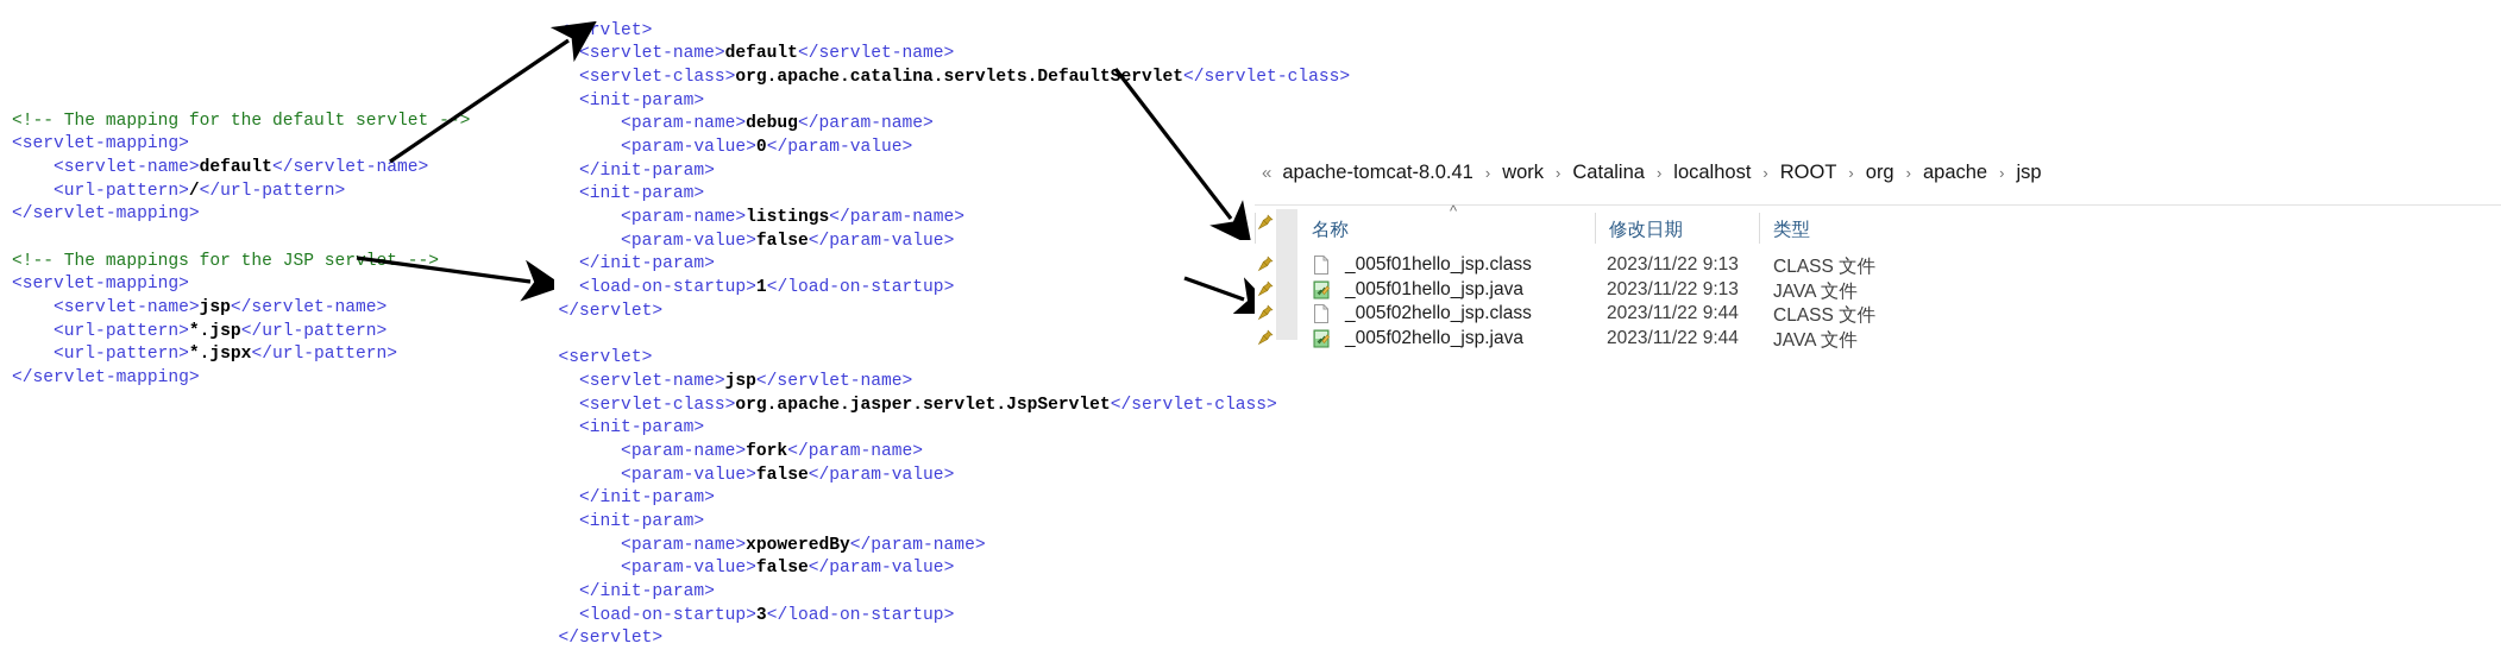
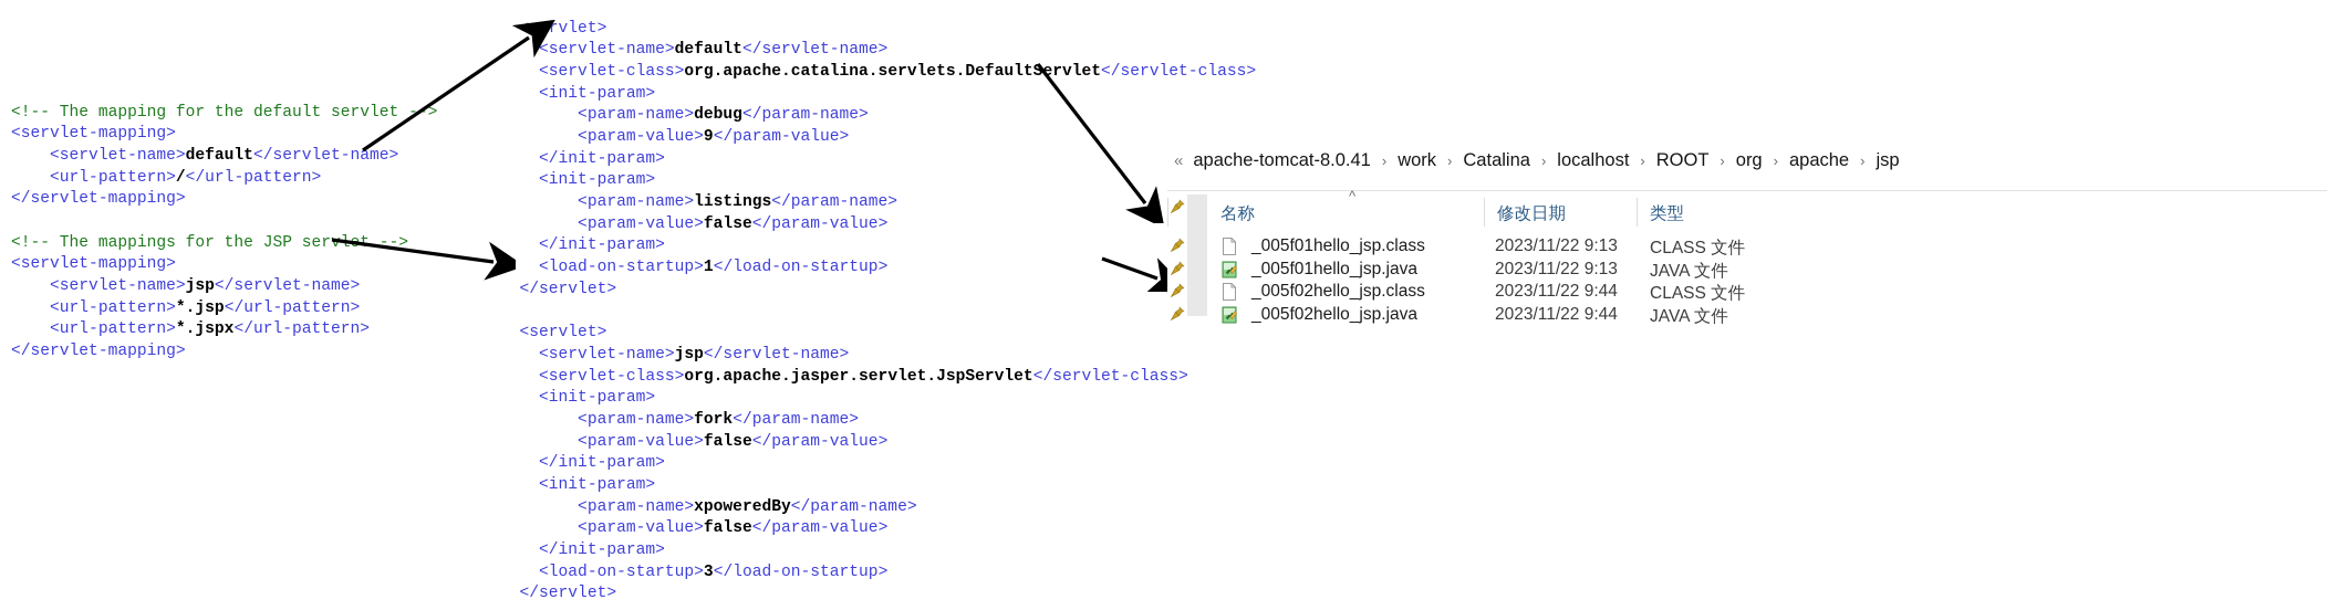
  <!-- The mapping for the default servlet -->
  <servlet-mapping>
  <servlet-name>default</servlet-name>
  <url-pattern>/</url-pattern>
  </servlet-mapping>
  <!-- The mappings for the JSP serv -->
  <servlet-mapping>
  <servlet-name>jsp</servlet-name>
  <url-pattern>*.jsp</url-pattern>
  <url-pattern>*.jspx</url-pattern>
  </servlet-mapping>
  <servlet>
  <servlet-name>default</servlet-name>
  <servlet-class>org.apache.catalina.servlets.DefaultServlet</servlet-class>
  <init-param>
  <param-name>debug</param-name>
- <param-value>0</param-value>
+ <param-value>9</param-value>
  </init-param>
  <init-param>
  <param-name>listings</param-name>
  <param-value>false</param-value>
  </init-param>
  <load-on-startup>1</load-on-startup>
  </servlet>
  <servlet>
  <servlet-name>jsp</servlet-name>
  <servlet-class>org.apache.jasper.servlet.JspServlet</servlet-class>
  <init-param>
  <param-name>fork</param-name>
  <param-value>false</param-value>
  </init-param>
  <init-param>
  <param-name>xpoweredBy</param-name>
  <param-value>false</param-value>
  </init-param>
  <load-on-startup>3</load-on-startup>
  </servlet>
  «
  apache-tomcat-8.0.41
  ›
  work
  ›
  Catalina
  ›
  localhost
  ›
  ROOT
  ›
  org
  ›
  apache
  ›
  jsp
  名称
  ^
  修改日期
  类型
  _005f01hello_jsp.class
  2023/11/22 9:13
  CLASS 文件
  _005f01hello_jsp.java
  2023/11/22 9:13
  JAVA 文件
  _005f02hello_jsp.class
  2023/11/22 9:44
  CLASS 文件
  _005f02hello_jsp.java
  2023/11/22 9:44
  JAVA 文件
